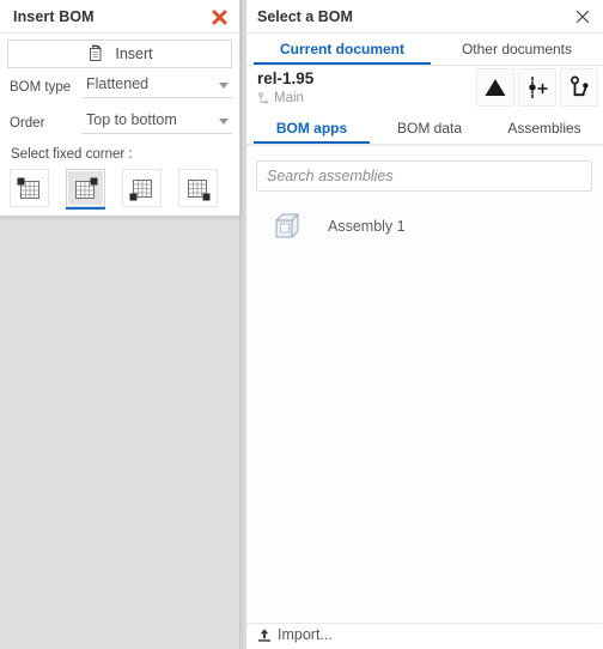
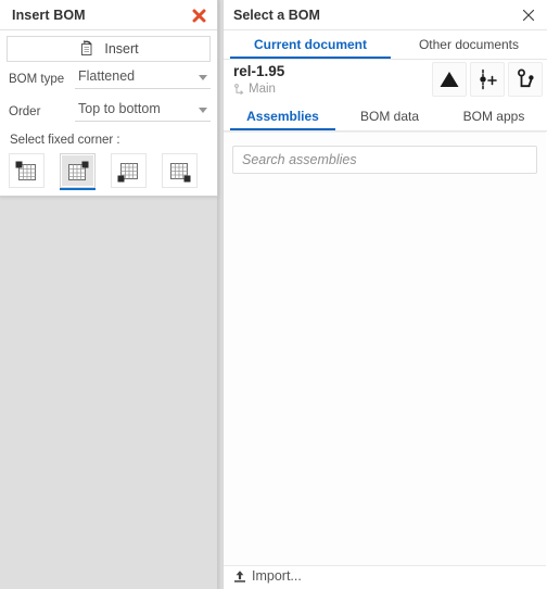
  Insert BOM
  Insert
  BOM type
  Flattened
  Order
  Top to bottom
  Select fixed corner :
  Select a BOM
  Current document
  Other documents
  rel-1.95
  Main
- BOM apps
+ Assemblies
  BOM data
- Assemblies
+ BOM apps
  Search assemblies
- Assembly 1
  Import...
